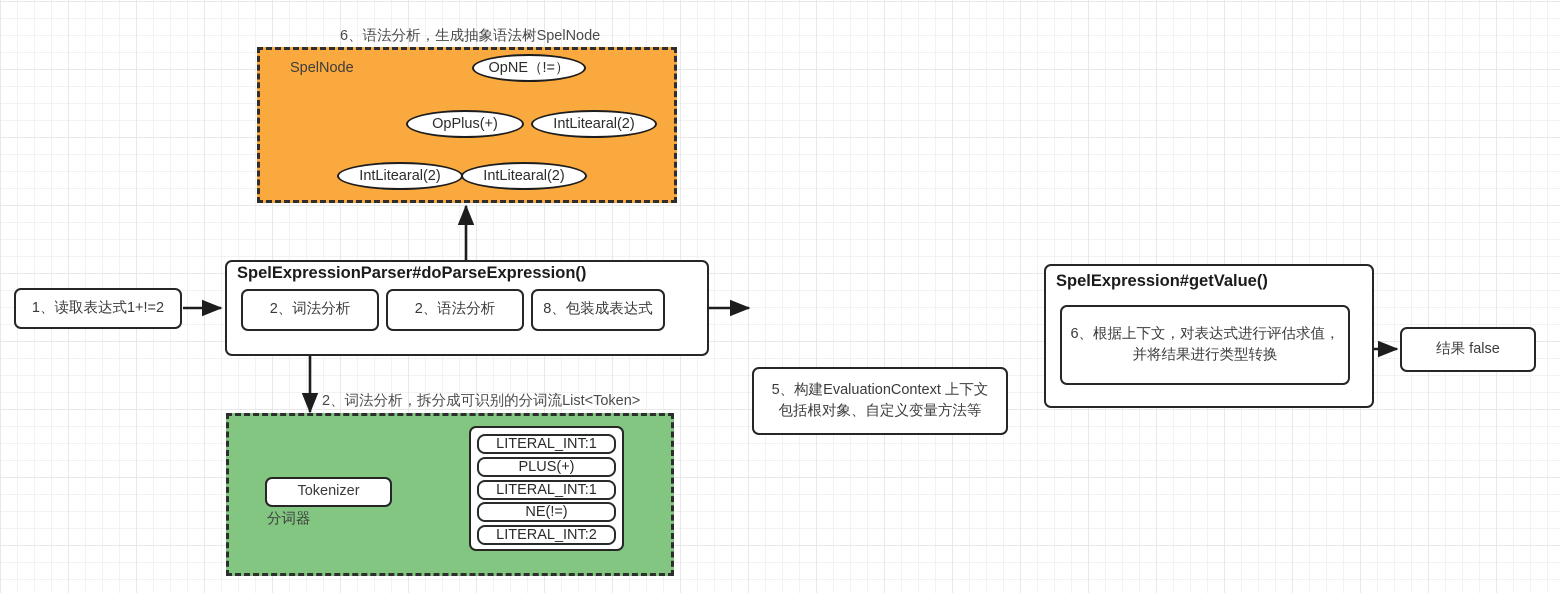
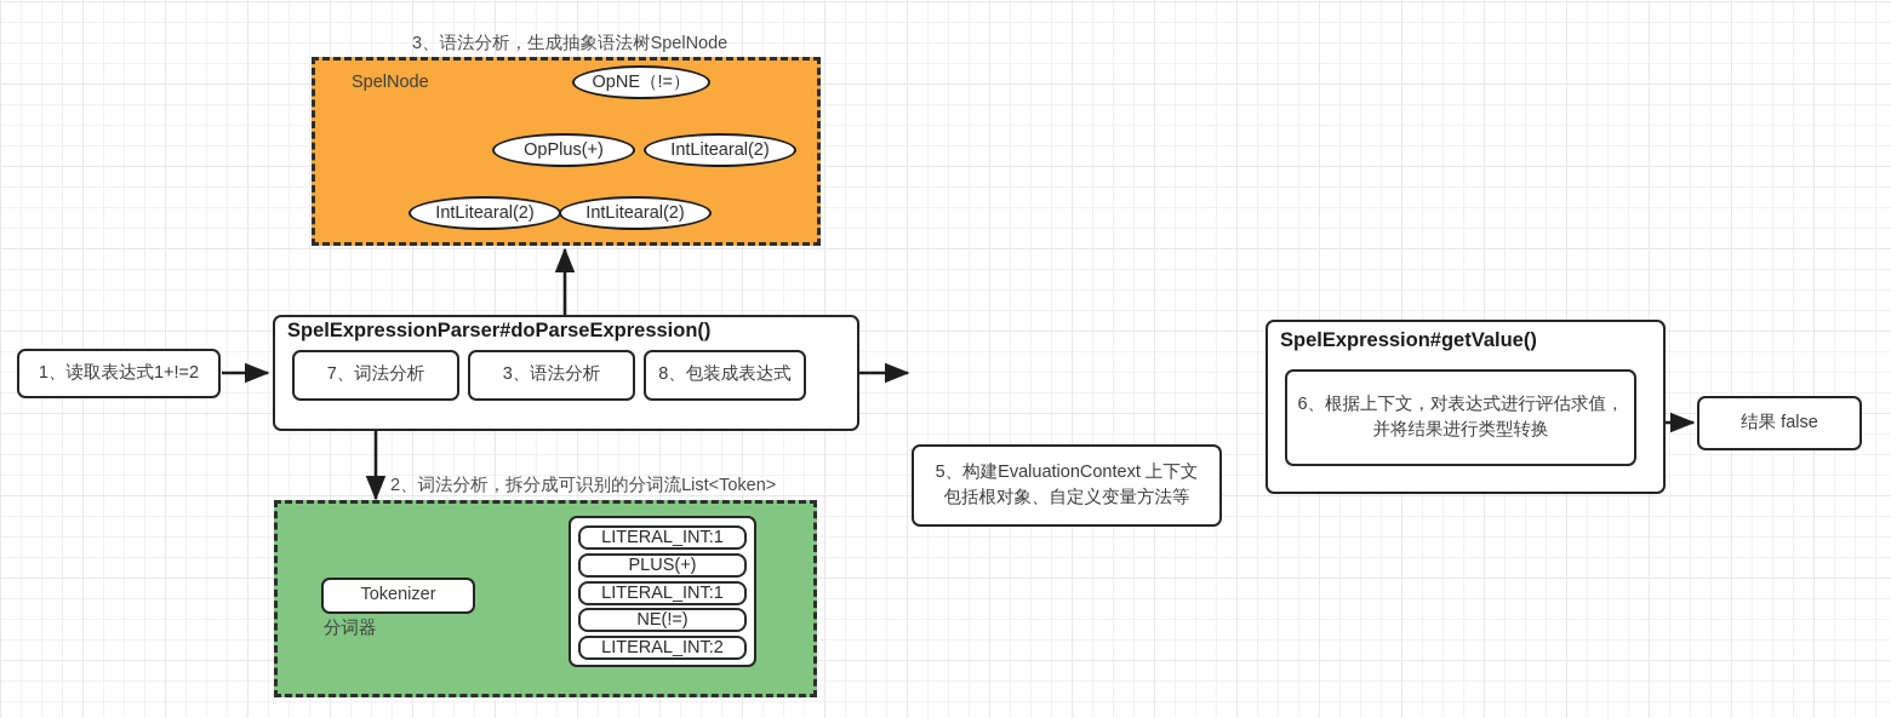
  1、读取表达式1+!=2
- 6、语法分析，生成抽象语法树SpelNode
+ 3、语法分析，生成抽象语法树SpelNode
  SpelNode
  OpNE（!=）
  OpPlus(+)
  IntLitearal(2)
  IntLitearal(2)
  IntLitearal(2)
  SpelExpressionParser#doParseExpression()
- 2、词法分析
+ 7、词法分析
- 2、语法分析
+ 3、语法分析
  8、包装成表达式
  2、词法分析，拆分成可识别的分词流List<Token>
  Tokenizer
  分词器
  LITERAL_INT:1
  PLUS(+)
  LITERAL_INT:1
  NE(!=)
  LITERAL_INT:2
  5、构建EvaluationContext 上下文
  包括根对象、自定义变量方法等
  SpelExpression#getValue()
  6、根据上下文，对表达式进行评估求值，
  并将结果进行类型转换
  结果 false
